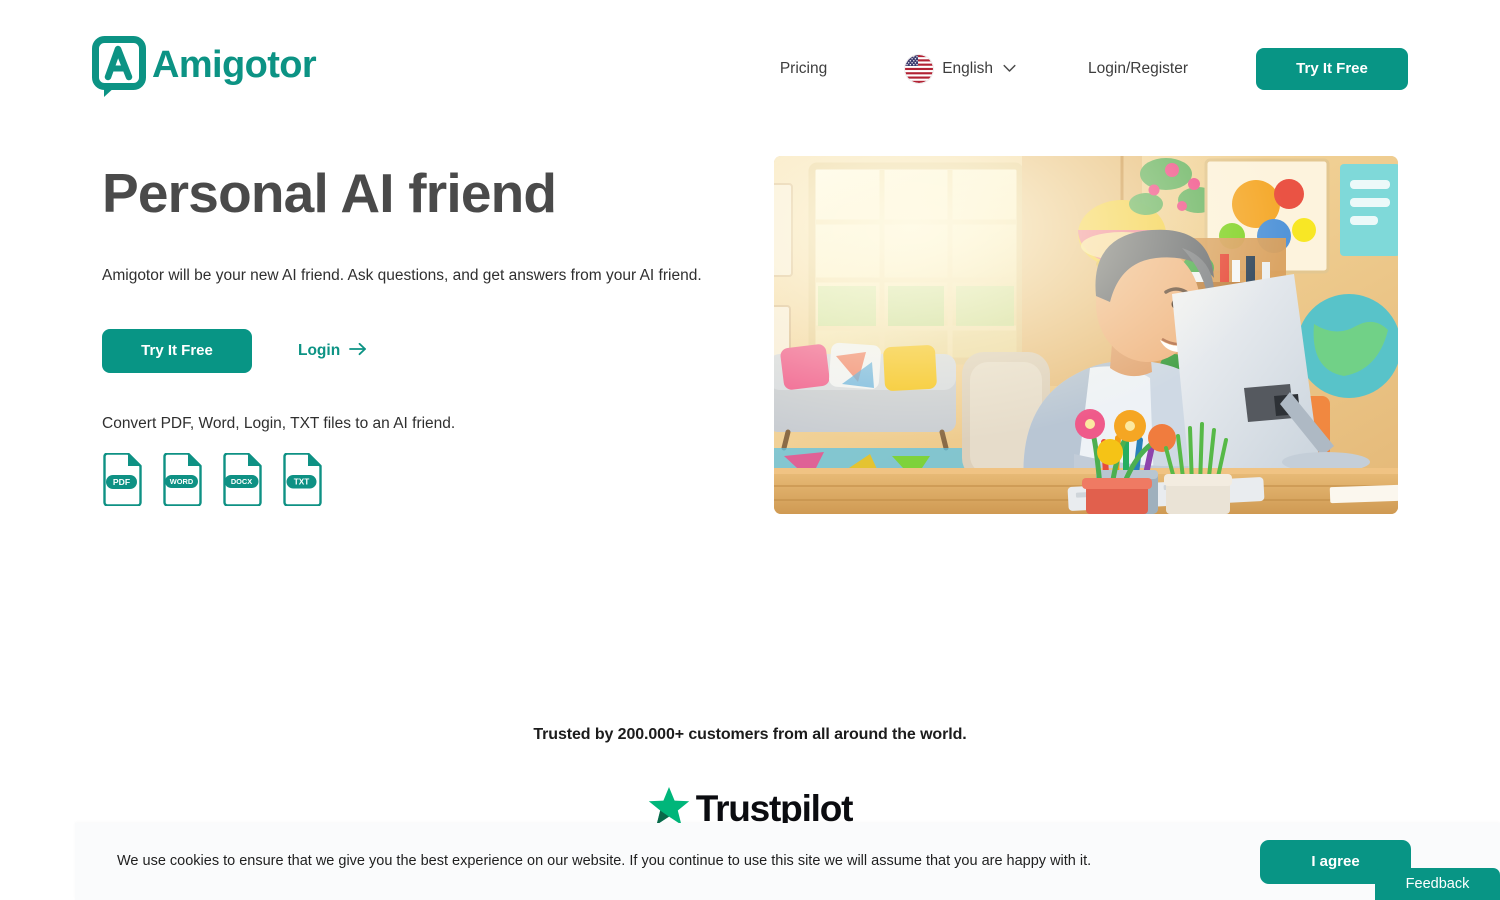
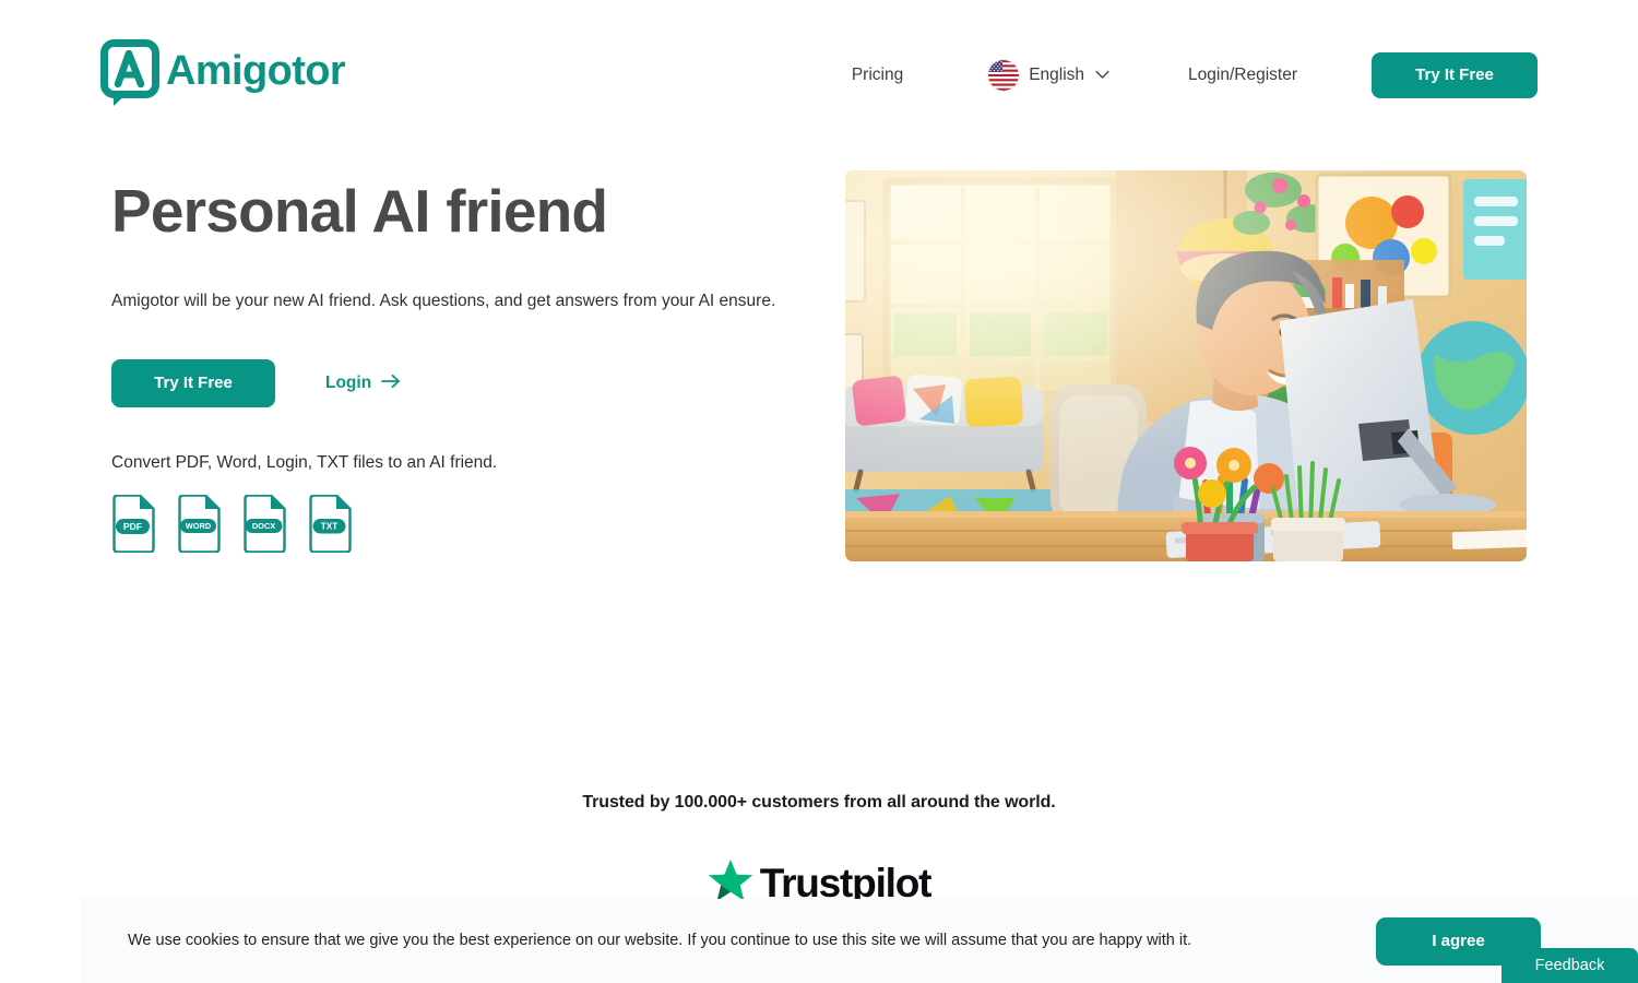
  Amigotor
  Pricing
  English
  Login/Register
  Try It Free
  Personal AI friend
- Amigotor will be your new AI friend. Ask questions, and get answers from your AI friend.
+ Amigotor will be your new AI friend. Ask questions, and get answers from your AI ensure.
  Try It Free
  Login
  Convert PDF, Word, Login, TXT files to an AI friend.
  PDF
  WORD
  DOCX
  TXT
- Trusted by 200.000+ customers from all around the world.
+ Trusted by 100.000+ customers from all around the world.
  Trustpilot
  We use cookies to ensure that we give you the best experience on our website. If you continue to use this site we will assume that you are happy with it.
  I agree
  Feedback
